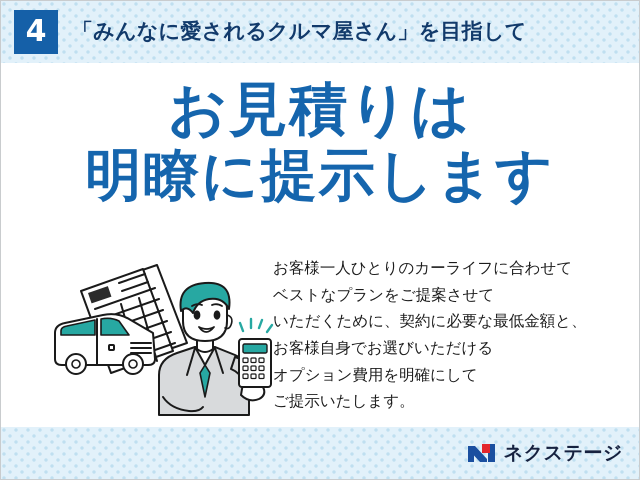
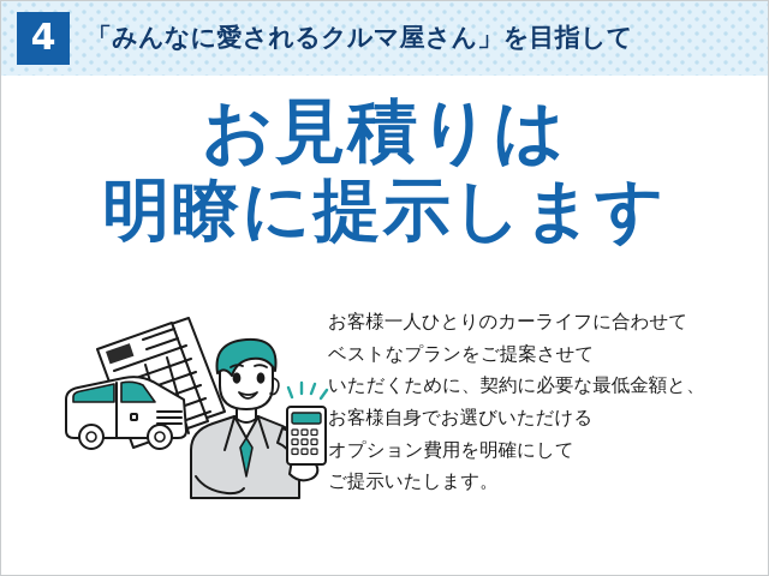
  4
  「みんなに愛されるクルマ屋さん」を目指して
  お見積りは
  明瞭に提示します
  お客様一人ひとりのカーライフに合わせて
  ベストなプランをご提案させて
  いただくために、契約に必要な最低金額と、
  お客様自身でお選びいただける
  オプション費用を明確にして
  ご提示いたします。
- ネクステージ
